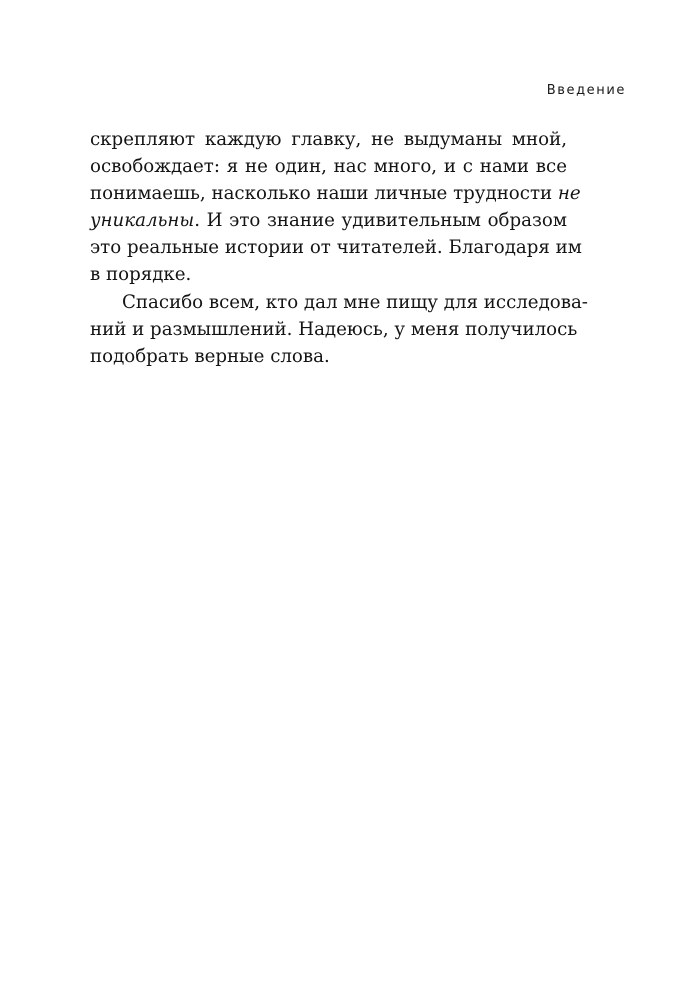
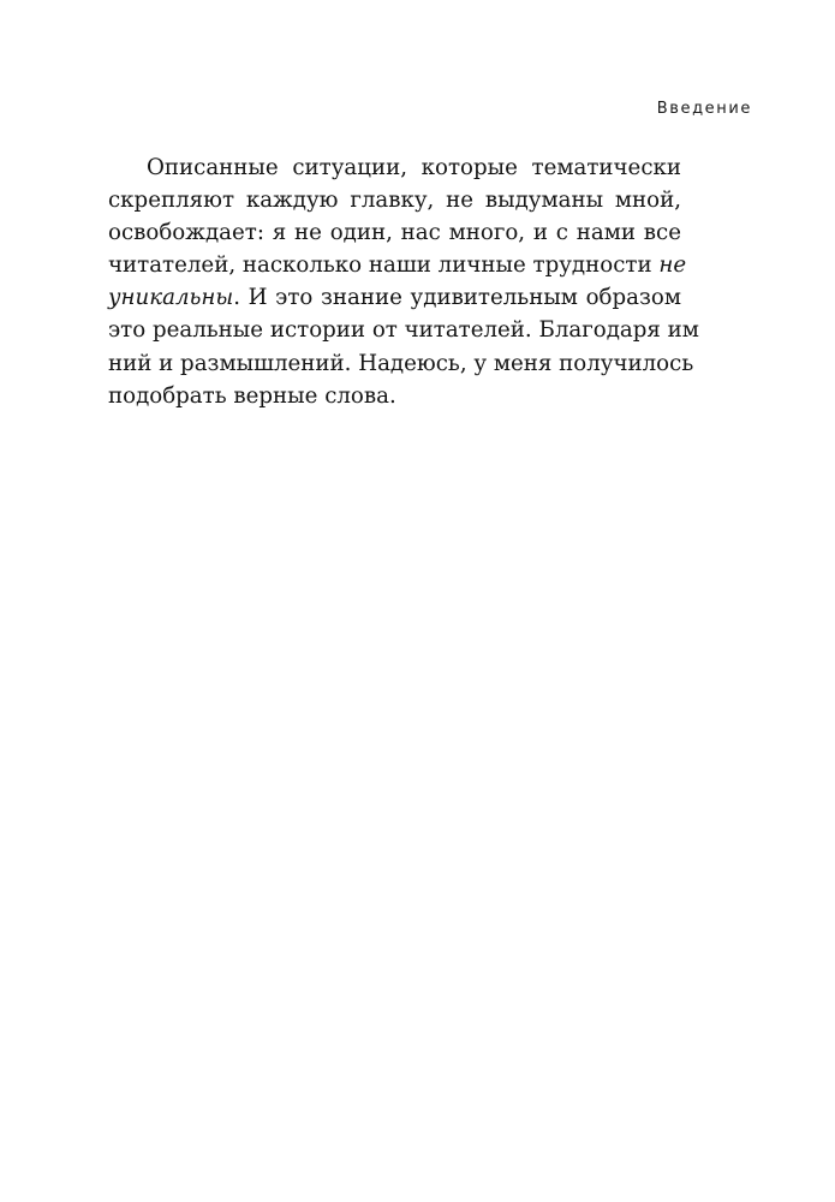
  Введение
+ Описанные ситуации, которые тематически
  скрепляют каждую главку, не выдуманы мной,
  освобождает: я не один, нас много, и с нами все
- понимаешь, насколько наши личные трудности не
+ читателей, насколько наши личные трудности не
  уникальны. И это знание удивительным образом
  это реальные истории от читателей. Благодаря им
- в порядке.
- Спасибо всем, кто дал мне пищу для исследова-
  ний и размышлений. Надеюсь, у меня получилось
  подобрать верные слова.
